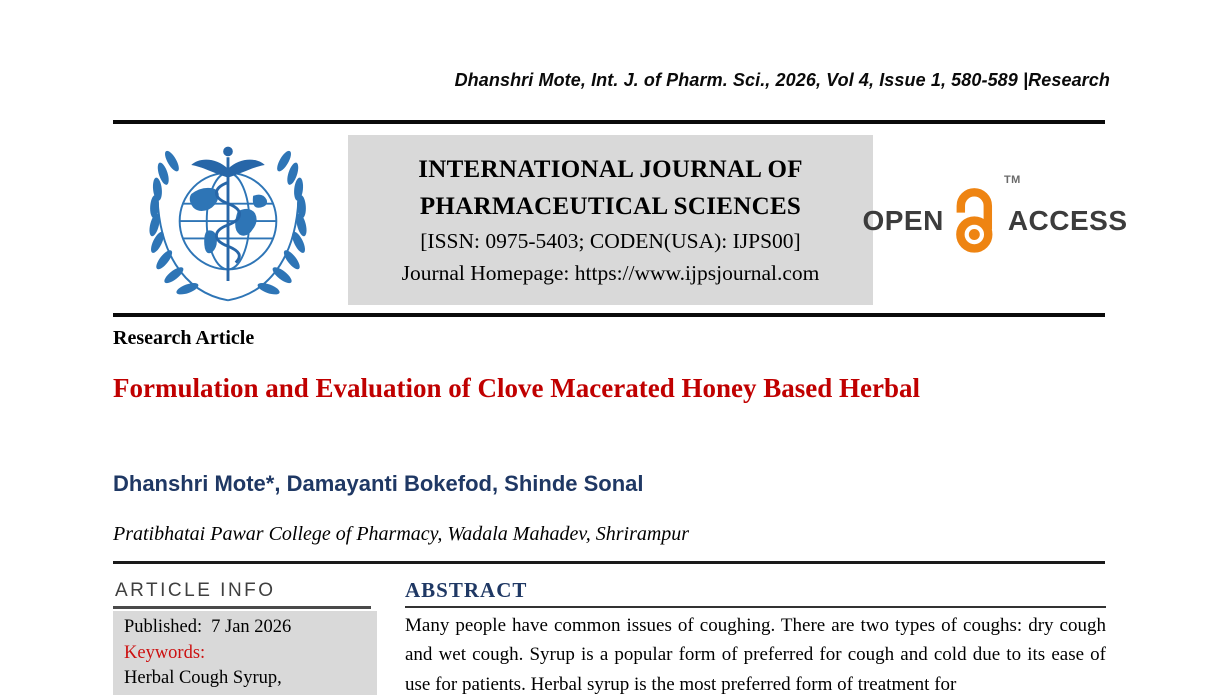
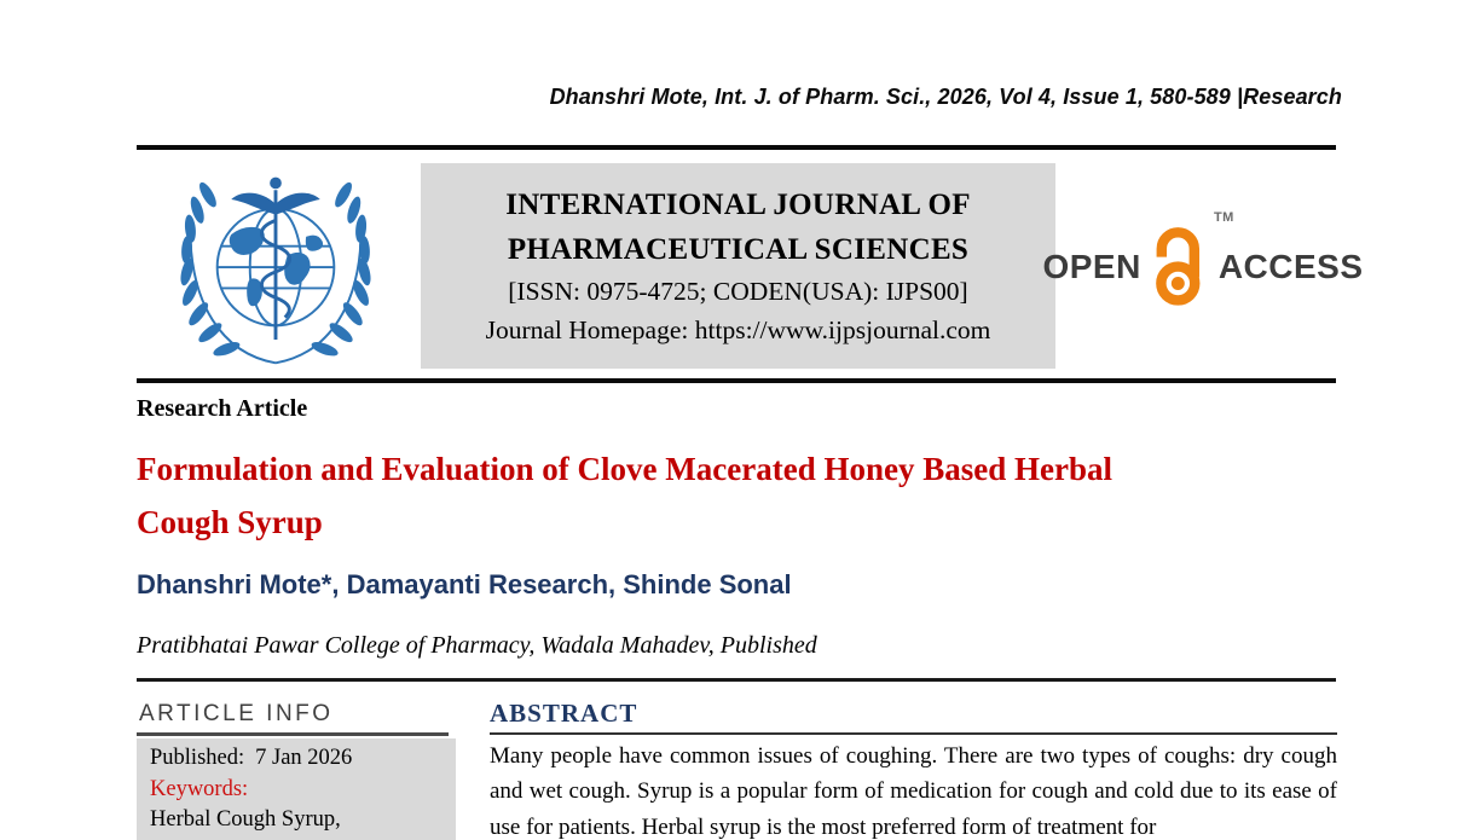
  Dhanshri Mote, Int. J. of Pharm. Sci., 2026, Vol 4, Issue 1, 580-589 |Research
  INTERNATIONAL JOURNAL OF
  PHARMACEUTICAL SCIENCES
- [ISSN: 0975-5403; CODEN(USA): IJPS00]
+ [ISSN: 0975-4725; CODEN(USA): IJPS00]
  Journal Homepage: https://www.ijpsjournal.com
  OPEN
  TM
  ACCESS
  Research Article
  Formulation and Evaluation of Clove Macerated Honey Based Herbal
+ Cough Syrup
- Dhanshri Mote*, Damayanti Bokefod, Shinde Sonal
+ Dhanshri Mote*, Damayanti Research, Shinde Sonal
- Pratibhatai Pawar College of Pharmacy, Wadala Mahadev, Shrirampur
+ Pratibhatai Pawar College of Pharmacy, Wadala Mahadev, Published
  ARTICLE INFO
  Published: 7 Jan 2026
  Keywords:
  Herbal Cough Syrup,
  ABSTRACT
- Many people have common issues of coughing. There are two types of coughs: dry cough and wet cough. Syrup is a popular form of preferred for cough and cold due to its ease of use for patients. Herbal syrup is the most preferred form of treatment for
+ Many people have common issues of coughing. There are two types of coughs: dry cough and wet cough. Syrup is a popular form of medication for cough and cold due to its ease of use for patients. Herbal syrup is the most preferred form of treatment for
